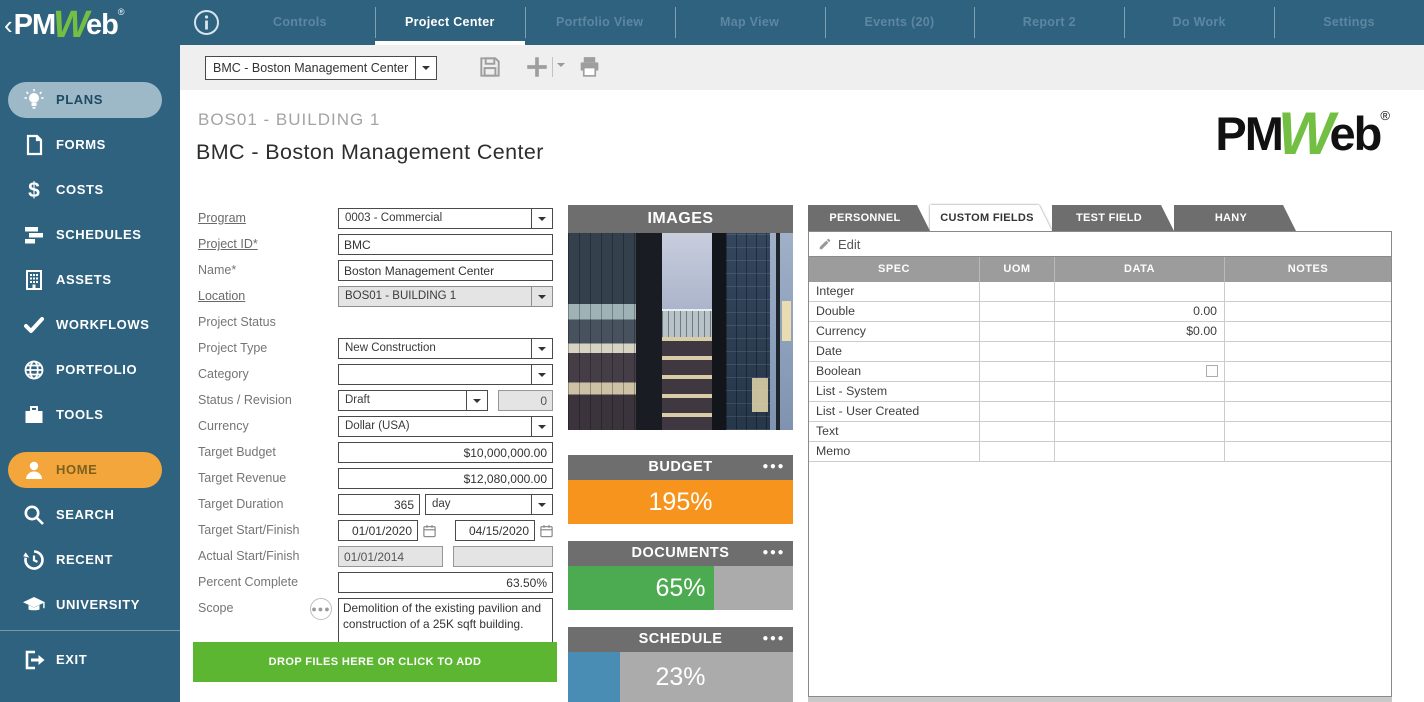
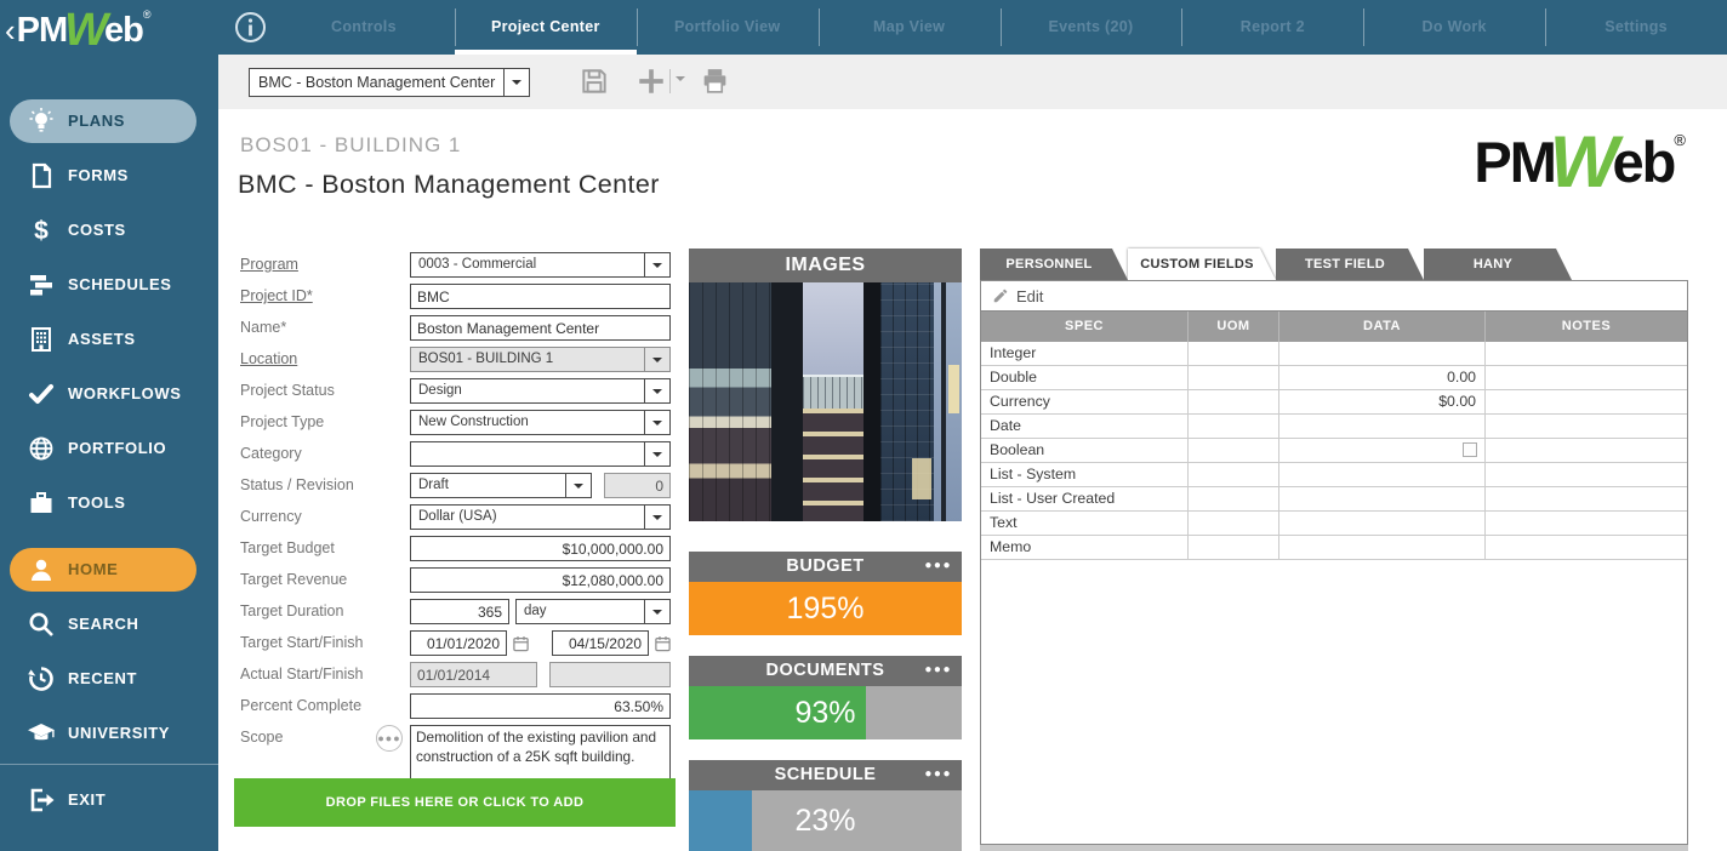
  ‹
  PM
  W
  eb
  ®
  PLANS
  FORMS
  $
  COSTS
  SCHEDULES
  ASSETS
  WORKFLOWS
  PORTFOLIO
  TOOLS
  HOME
  SEARCH
  RECENT
  UNIVERSITY
  EXIT
  Controls
  Project Center
  Portfolio View
  Map View
  Events (20)
  Report 2
  Do Work
  Settings
  BMC - Boston Management Center
  BOS01 - BUILDING 1
  BMC - Boston Management Center
  PM
  W
  eb
  ®
  Program
  0003 - Commercial
  Project ID*
  BMC
  Name*
  Boston Management Center
  Location
  BOS01 - BUILDING 1
  Project Status
+ Design
  Project Type
  New Construction
  Category
  Status / Revision
  Draft
  0
  Currency
  Dollar (USA)
  Target Budget
  $10,000,000.00
  Target Revenue
  $12,080,000.00
  Target Duration
  365
  day
  Target Start/Finish
  01/01/2020
  04/15/2020
  Actual Start/Finish
  01/01/2014
  Percent Complete
  63.50%
  Scope
  ●●●
  DROP FILES HERE OR CLICK TO ADD
  IMAGES
  BUDGET
  ●●●
  195%
  DOCUMENTS
  ●●●
- 65%
+ 93%
  SCHEDULE
  ●●●
  23%
  PERSONNEL
  CUSTOM FIELDS
  TEST FIELD
  HANY
  Edit
  SPEC
  UOM
  DATA
  NOTES
  Integer
  Double
  0.00
  Currency
  $0.00
  Date
  Boolean
  List - System
  List - User Created
  Text
  Memo
